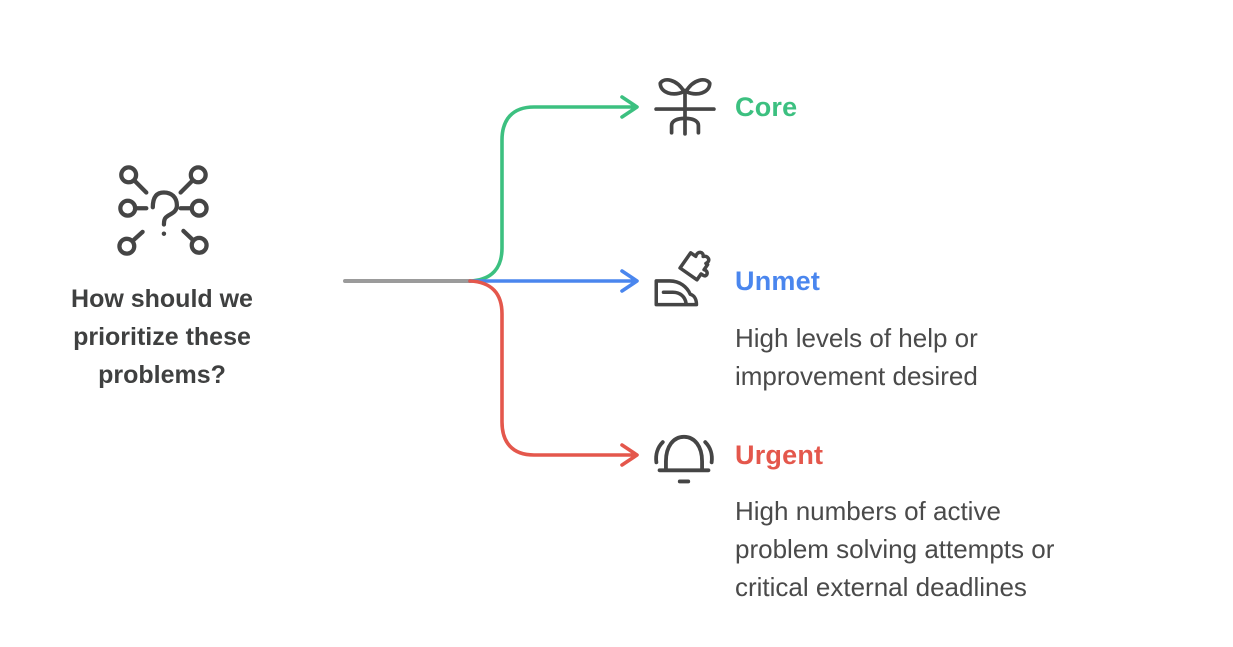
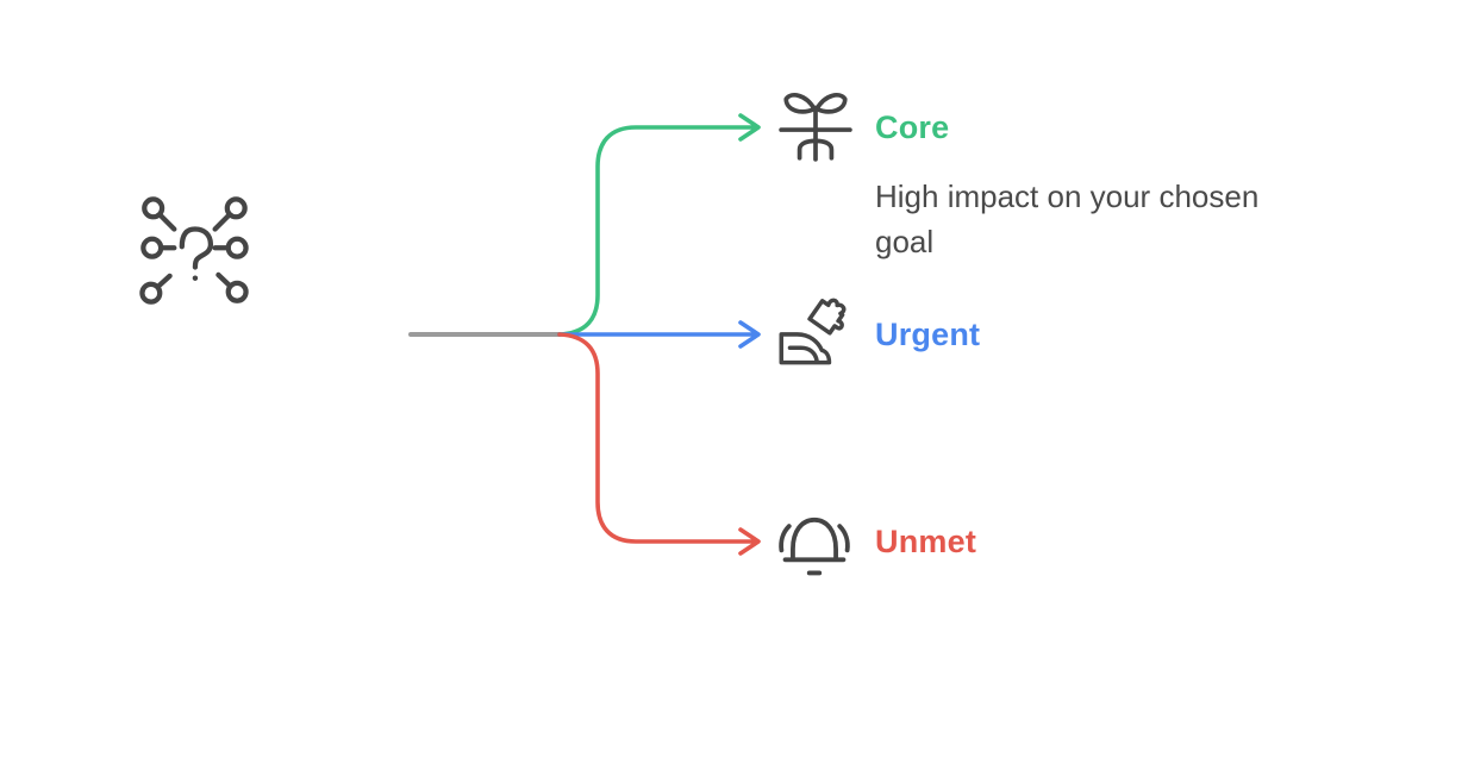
- How should we
- prioritize these
- problems?
  Core
+ High impact on your chosen
+ goal
- Unmet
+ Urgent
- High levels of help or
- improvement desired
- Urgent
+ Unmet
- High numbers of active
- problem solving attempts or
- critical external deadlines
